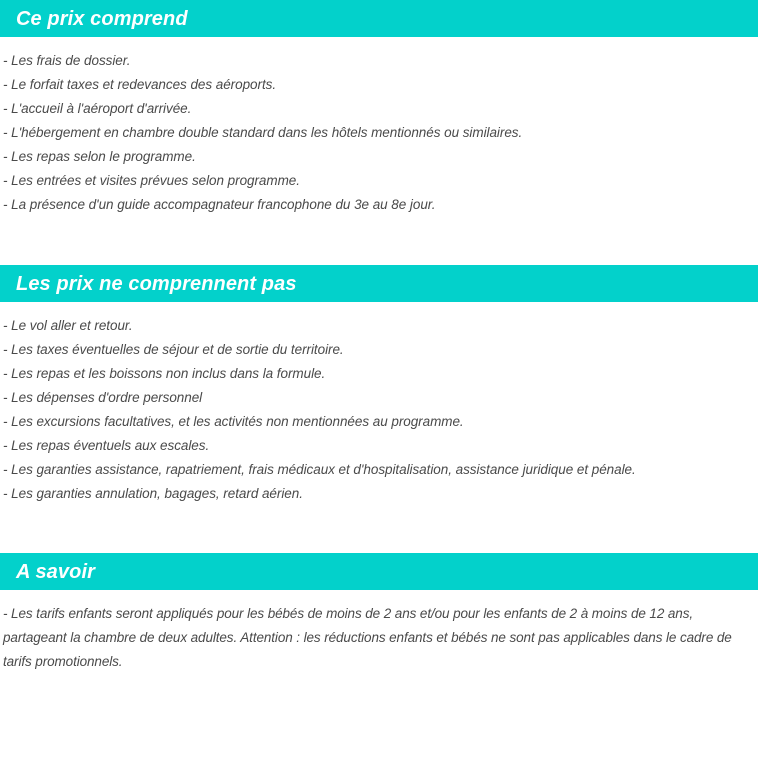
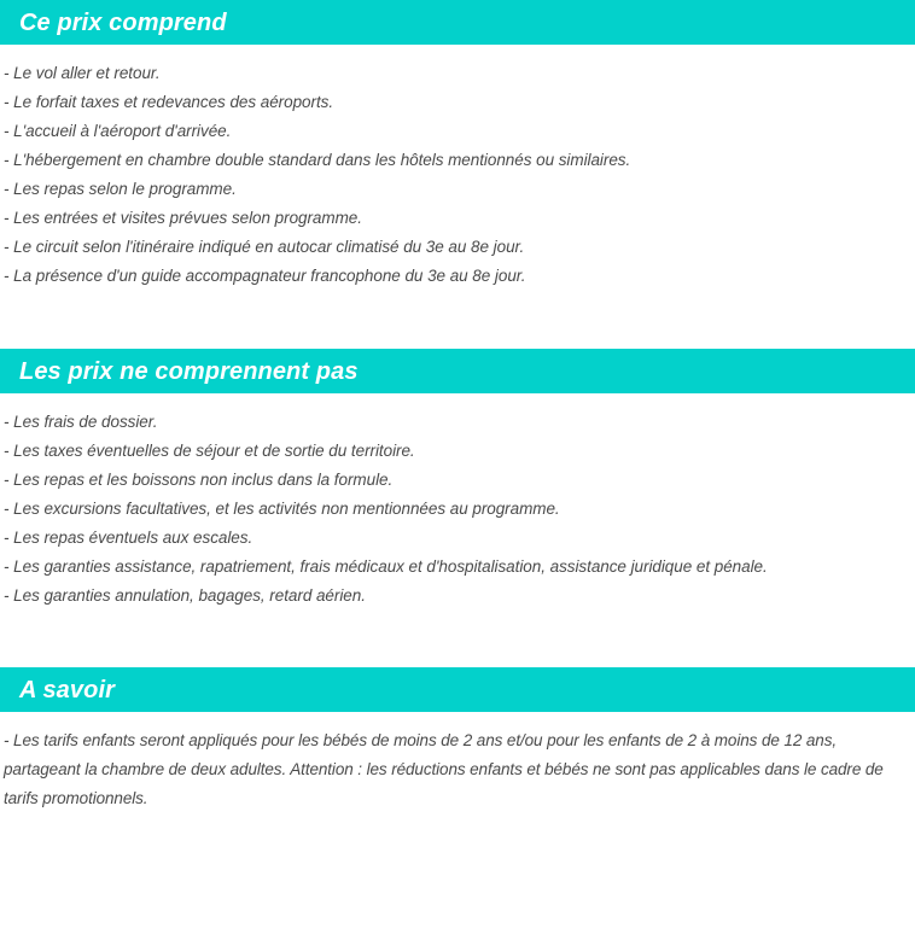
  Ce prix comprend
- - Les frais de dossier.
+ - Le vol aller et retour.
  - Le forfait taxes et redevances des aéroports.
  - L'accueil à l'aéroport d'arrivée.
  - L'hébergement en chambre double standard dans les hôtels mentionnés ou similaires.
  - Les repas selon le programme.
  - Les entrées et visites prévues selon programme.
+ - Le circuit selon l'itinéraire indiqué en autocar climatisé du 3e au 8e jour.
  - La présence d'un guide accompagnateur francophone du 3e au 8e jour.
  Les prix ne comprennent pas
- - Le vol aller et retour.
+ - Les frais de dossier.
  - Les taxes éventuelles de séjour et de sortie du territoire.
  - Les repas et les boissons non inclus dans la formule.
- - Les dépenses d'ordre personnel
  - Les excursions facultatives, et les activités non mentionnées au programme.
  - Les repas éventuels aux escales.
  - Les garanties assistance, rapatriement, frais médicaux et d'hospitalisation, assistance juridique et pénale.
  - Les garanties annulation, bagages, retard aérien.
  A savoir
  - Les tarifs enfants seront appliqués pour les bébés de moins de 2 ans et/ou pour les enfants de 2 à moins de 12 ans, partageant la chambre de deux adultes. Attention : les réductions enfants et bébés ne sont pas applicables dans le cadre de tarifs promotionnels.
